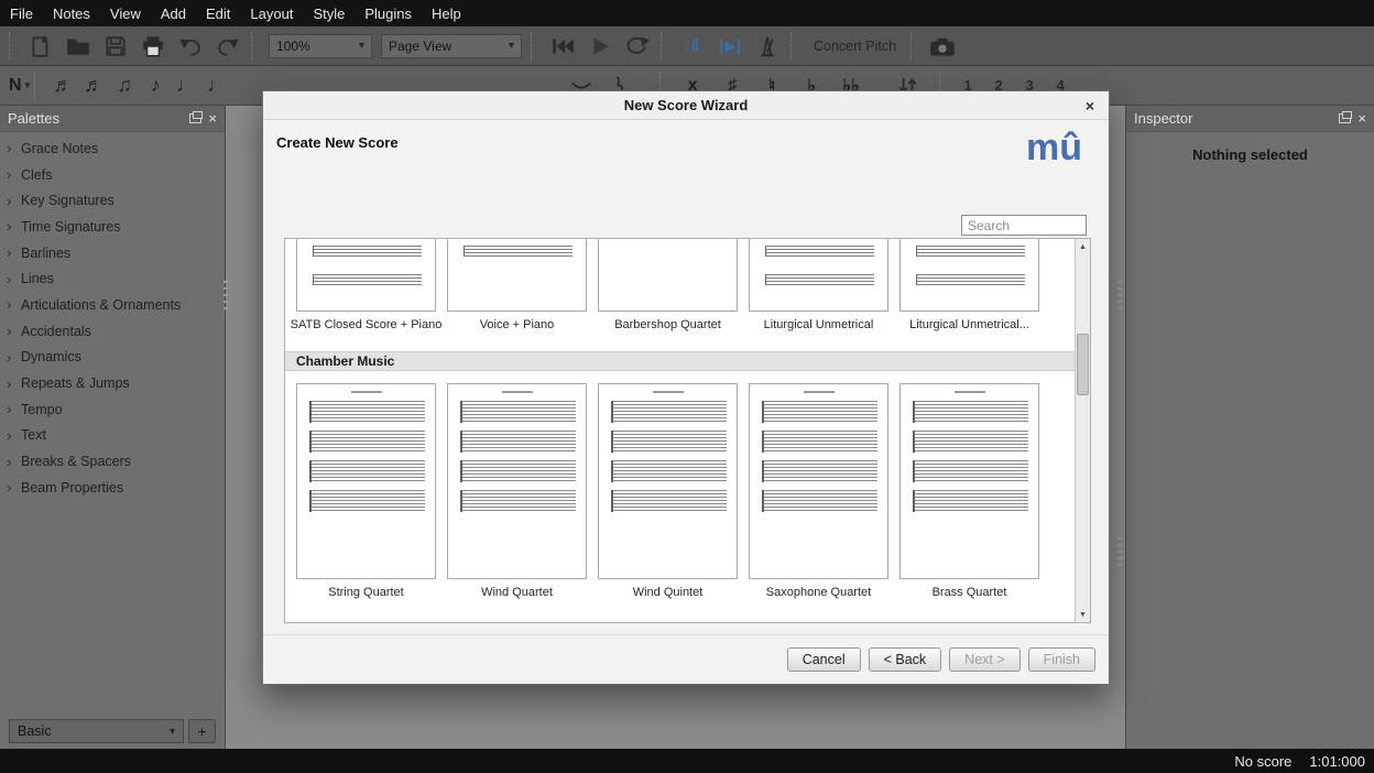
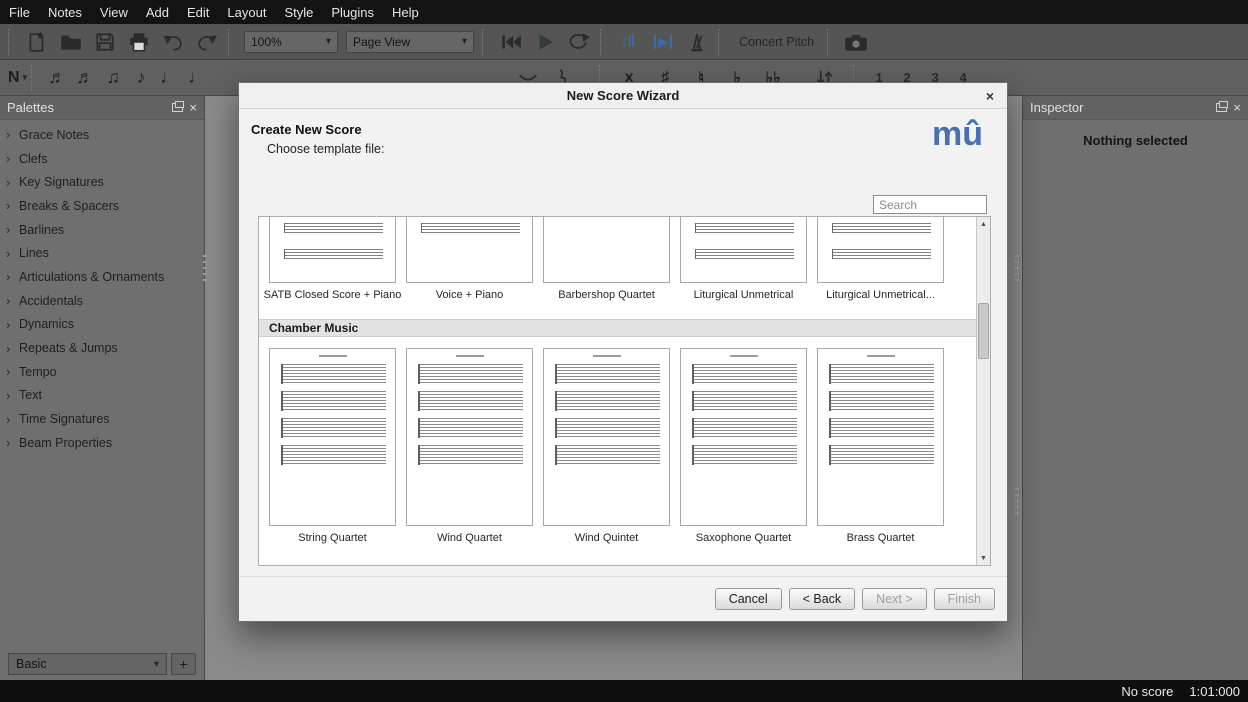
  File
  Notes
  View
  Add
  Edit
  Layout
  Style
  Plugins
  Help
  100%
  ▾
  Page View
  ▾
  :‖
  ▶
  Concert Pitch
  N
  ▾
  ♬
  ♬
  ♫
  ♪
  ♩
  ♩
  x
  ♯
  ♮
  ♭
  ♭♭
  1
  2
  3
  4
  Palettes
  ×
  ›
  Grace Notes
  ›
  Clefs
  ›
  Key Signatures
  ›
- Time Signatures
+ Breaks & Spacers
  ›
  Barlines
  ›
  Lines
  ›
  Articulations & Ornaments
  ›
  Accidentals
  ›
  Dynamics
  ›
  Repeats & Jumps
  ›
  Tempo
  ›
  Text
  ›
- Breaks & Spacers
+ Time Signatures
  ›
  Beam Properties
  Basic
  ▾
  +
  Inspector
  ×
  Nothing selected
  New Score Wizard
  ×
  Create New Score
+ Choose template file:
  mû
  Search
  SATB Closed Score + Piano
  Voice + Piano
  Barbershop Quartet
  Liturgical Unmetrical
  Liturgical Unmetrical...
  Chamber Music
  String Quartet
  Wind Quartet
  Wind Quintet
  Saxophone Quartet
  Brass Quartet
  Cancel
  < Back
  Next >
  Finish
  No score
  1:01:000
